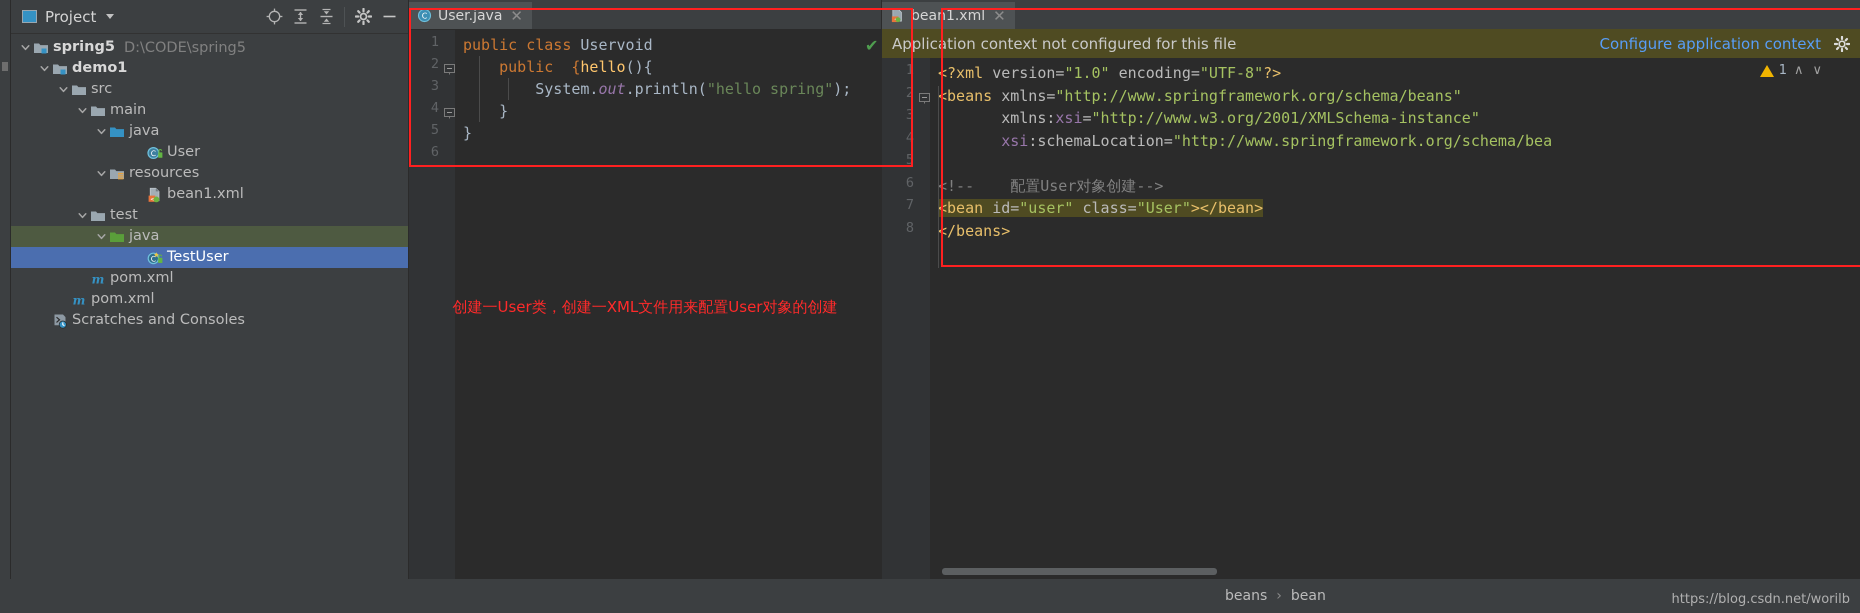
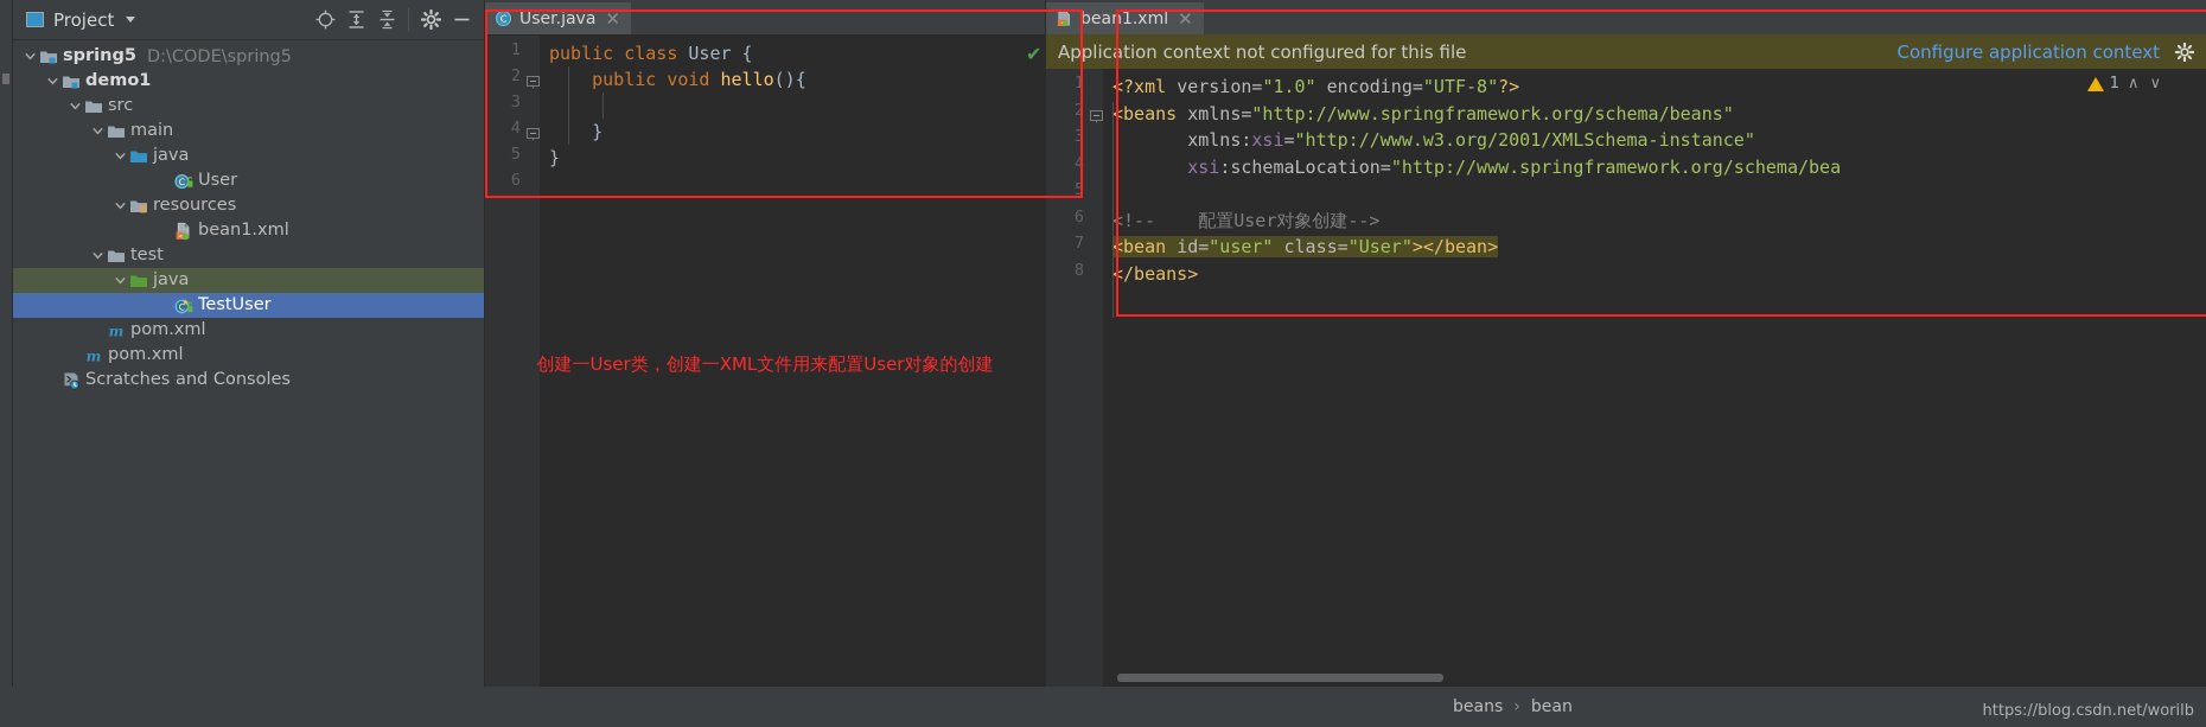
  Project
  spring5
  D:\CODE\spring5
  demo1
  src
  main
  java
  C
  User
  resources
  bean1.xml
  test
  java
  C
  TestUser
  m
  pom.xml
  m
  pom.xml
  Scratches and Consoles
  C
  User.java
  ✕
  1
- public class Uservoid
+ public class User {
  2
- public {hello(){
+ public void hello(){
  3
- System.out.println("hello spring");
  4
  }
  5
  }
  6
  创建一User类，创建一XML文件用来配置User对象的创建
  bean1.xml
  ✕
  ✔
  Application context not configured for this file
  Configure application context
  1
  ∧
  ∨
  1
  <?xml version="1.0" encoding="UTF-8"?>
  2
  <beans xmlns="http://www.springframework.org/schema/beans"
  3
  xmlns:xsi="http://www.w3.org/2001/XMLSchema-instance"
  4
  xsi:schemaLocation="http://www.springframework.org/schema/bea
  5
  6
  <!-- 配置User对象创建-->
  7
  <bean id="user" class="User"></bean>
  8
  </beans>
  beans
  ›
  bean
  https://blog.csdn.net/worilb
